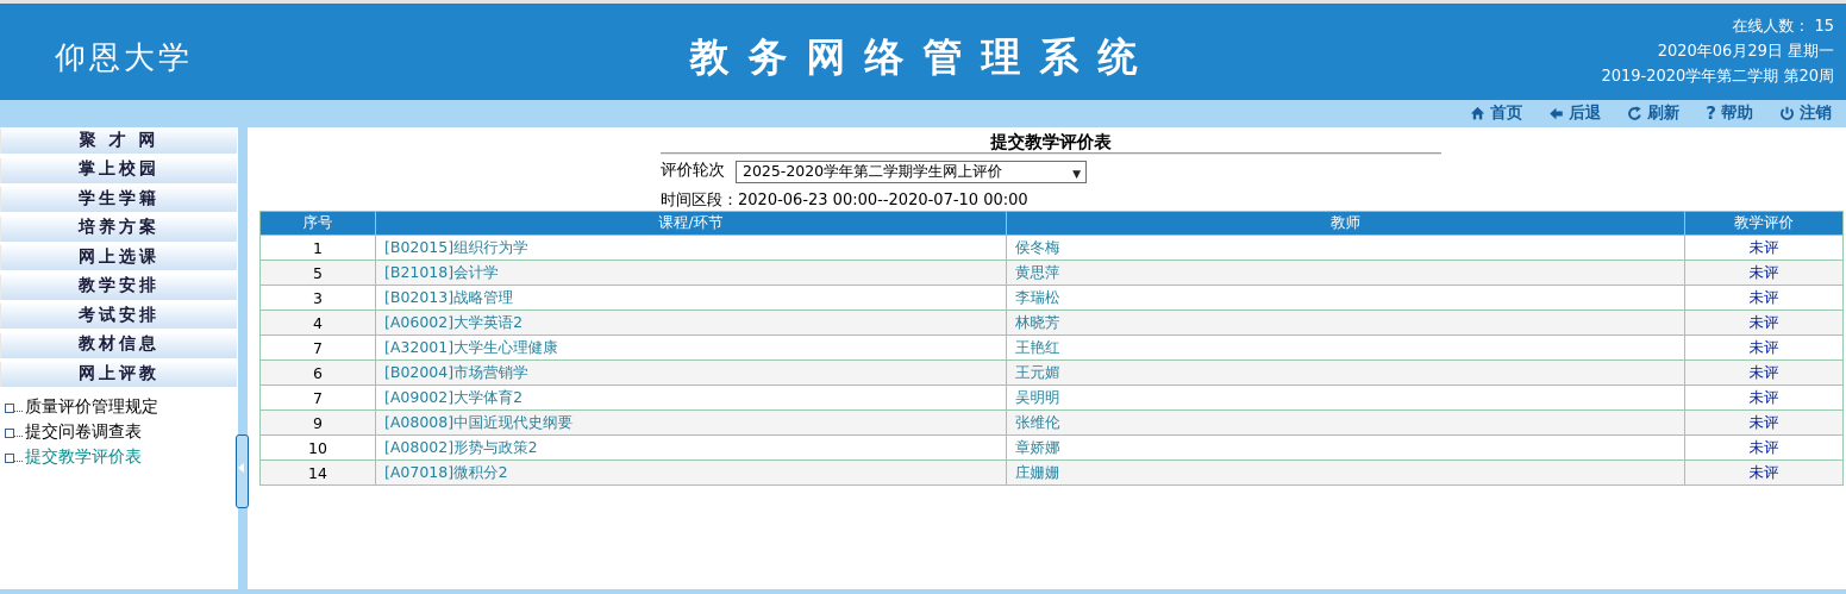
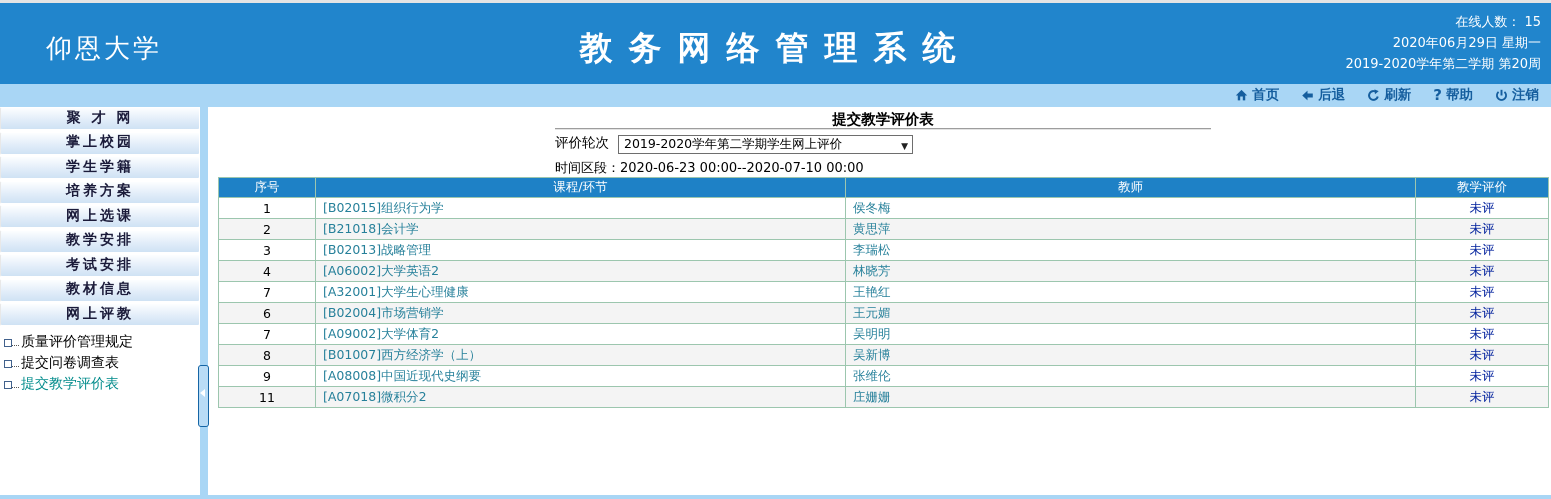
  仰恩大学
  教务网络管理系统
  在线人数： 15
  2020年06月29日 星期一
  2019-2020学年第二学期 第20周
  首页
  后退
  刷新
  ?
  帮助
  注销
  聚 才 网
  掌上校园
  学生学籍
  培养方案
  网上选课
  教学安排
  考试安排
  教材信息
  网上评教
  质量评价管理规定
  提交问卷调查表
  提交教学评价表
  提交教学评价表
  评价轮次
- 2025-2020学年第二学期学生网上评价
+ 2019-2020学年第二学期学生网上评价
  时间区段：2020-06-23 00:00--2020-07-10 00:00
  序号	课程/环节	教师	教学评价
  1	[B02015]组织行为学	侯冬梅	未评
- 5	[B21018]会计学	黄思萍	未评
+ 2	[B21018]会计学	黄思萍	未评
  3	[B02013]战略管理	李瑞松	未评
  4	[A06002]大学英语2	林晓芳	未评
  7	[A32001]大学生心理健康	王艳红	未评
  6	[B02004]市场营销学	王元媚	未评
  7	[A09002]大学体育2	吴明明	未评
+ 8	[B01007]西方经济学（上）	吴新博	未评
  9	[A08008]中国近现代史纲要	张维伦	未评
- 10	[A08002]形势与政策2	章娇娜	未评
- 14	[A07018]微积分2	庄姗姗	未评
+ 11	[A07018]微积分2	庄姗姗	未评
